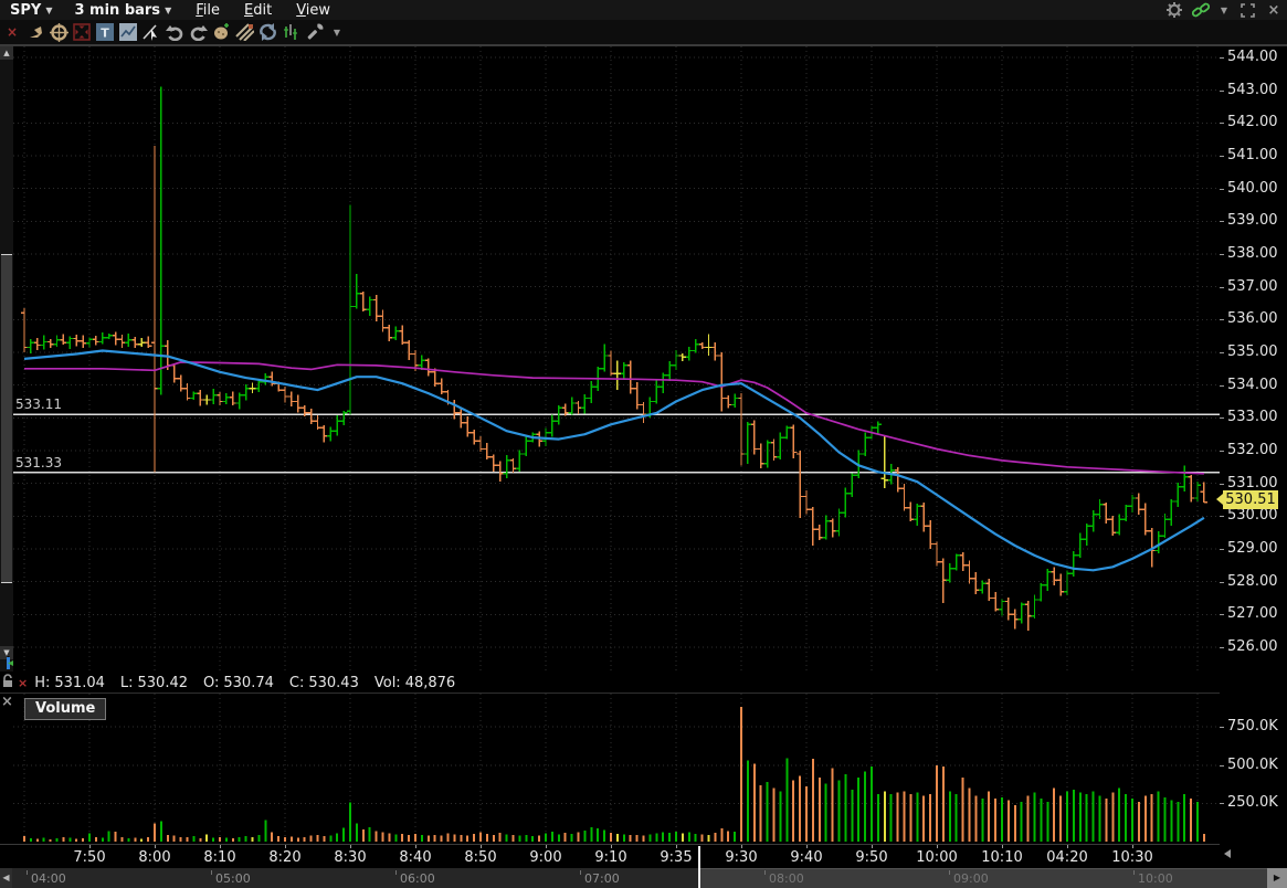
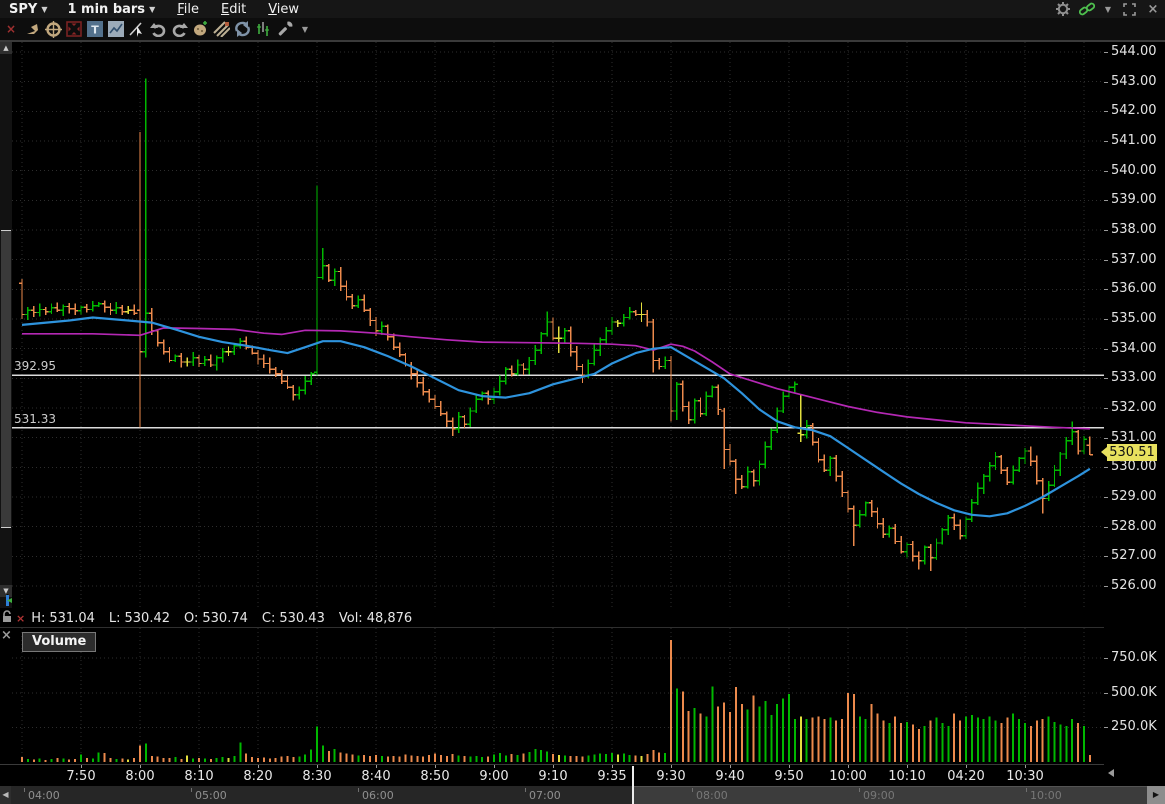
  SPY
  ▼
- 3 min bars
+ 1 min bars
  ▼
  File
  Edit
  View
  ▼
  ×
  ×
  T
  ▼
  ▲
  ▼
  ×
- 533.11
+ 392.95
  531.33
  ×
  H:
  531.04
  L:
  530.42
  O:
  530.74
  C:
  530.43
  Vol:
  48,876
  Volume
  530.51
  526.00
  527.00
  528.00
  529.00
  530.00
  531.00
  532.00
  533.00
  534.00
  535.00
  536.00
  537.00
  538.00
  539.00
  540.00
  541.00
  542.00
  543.00
  544.00
  750.0K
  500.0K
  250.0K
  7:50
  8:00
  8:10
  8:20
  8:30
  8:40
  8:50
  9:00
  9:10
  9:35
  9:30
  9:40
  9:50
  10:00
  10:10
  04:20
  10:30
  ◀
  ▶
  04:00
  05:00
  06:00
  07:00
  08:00
  09:00
  10:00
